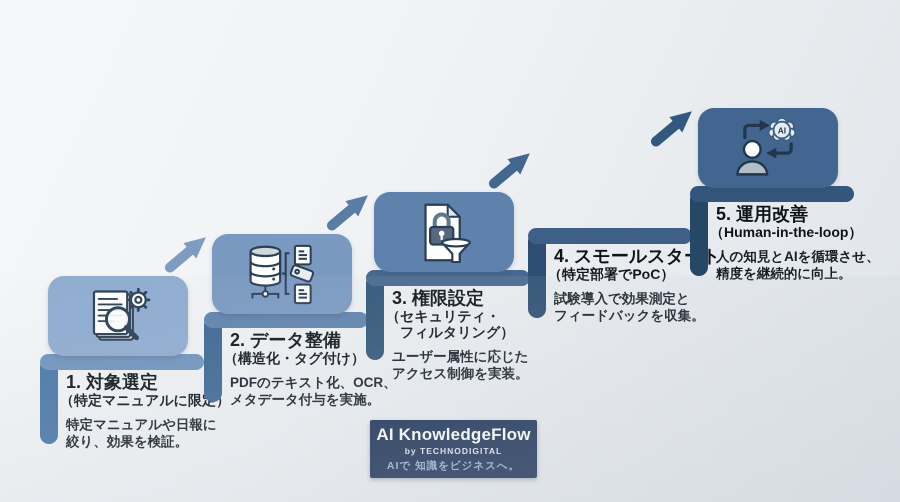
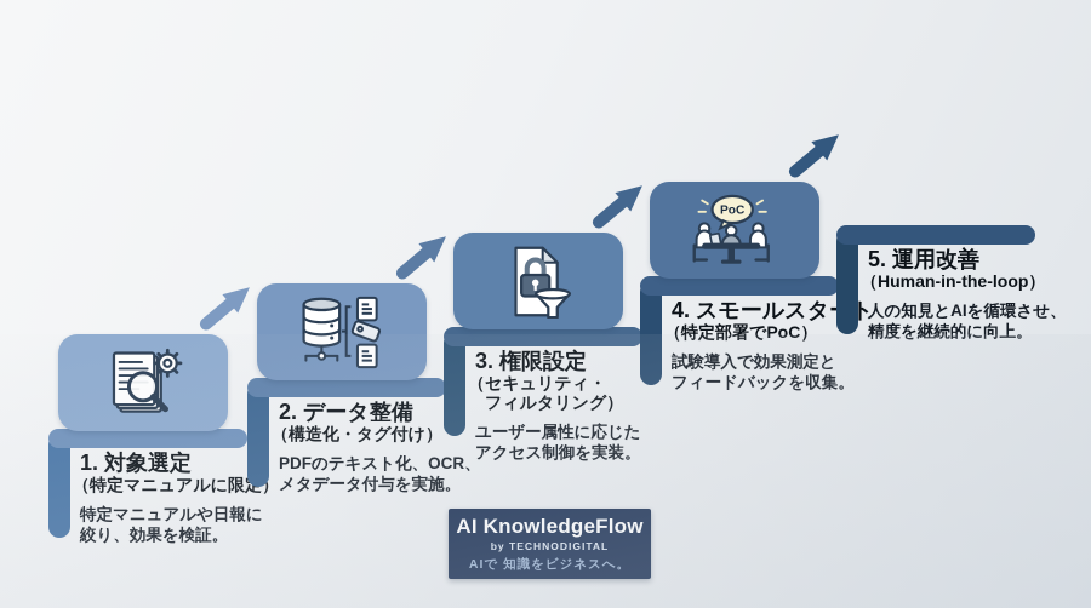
+ PoC
  4. スモールスタト
  （特定部署でPoC）
- AI
  5. 運用改善
  （Human-in-the-loop）
  人の知見とAIを循環させ、
  精度を継続的に向上。
